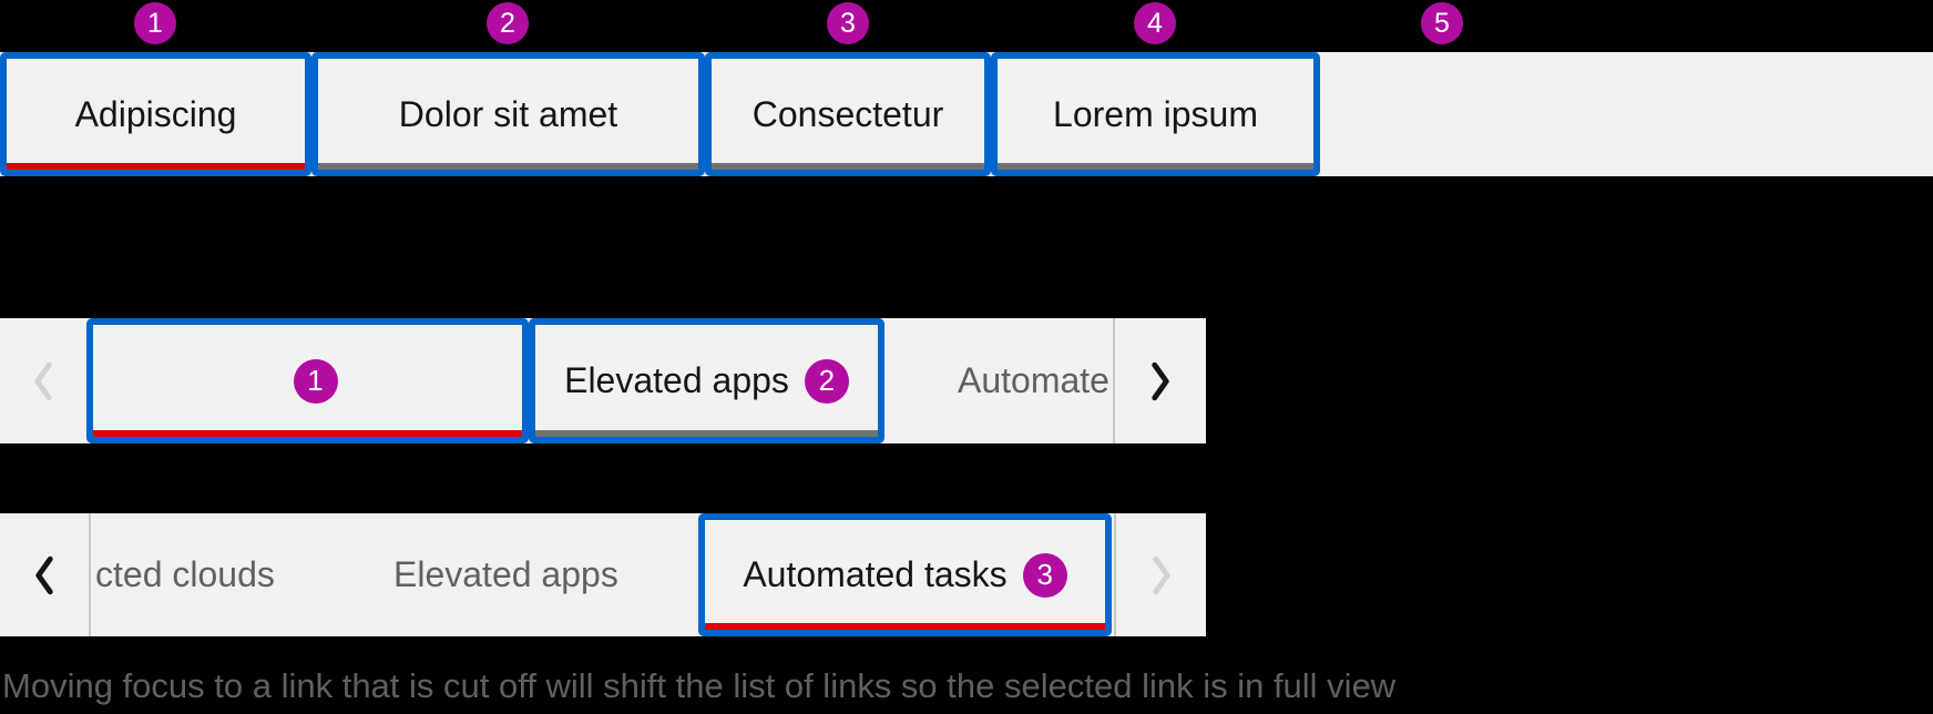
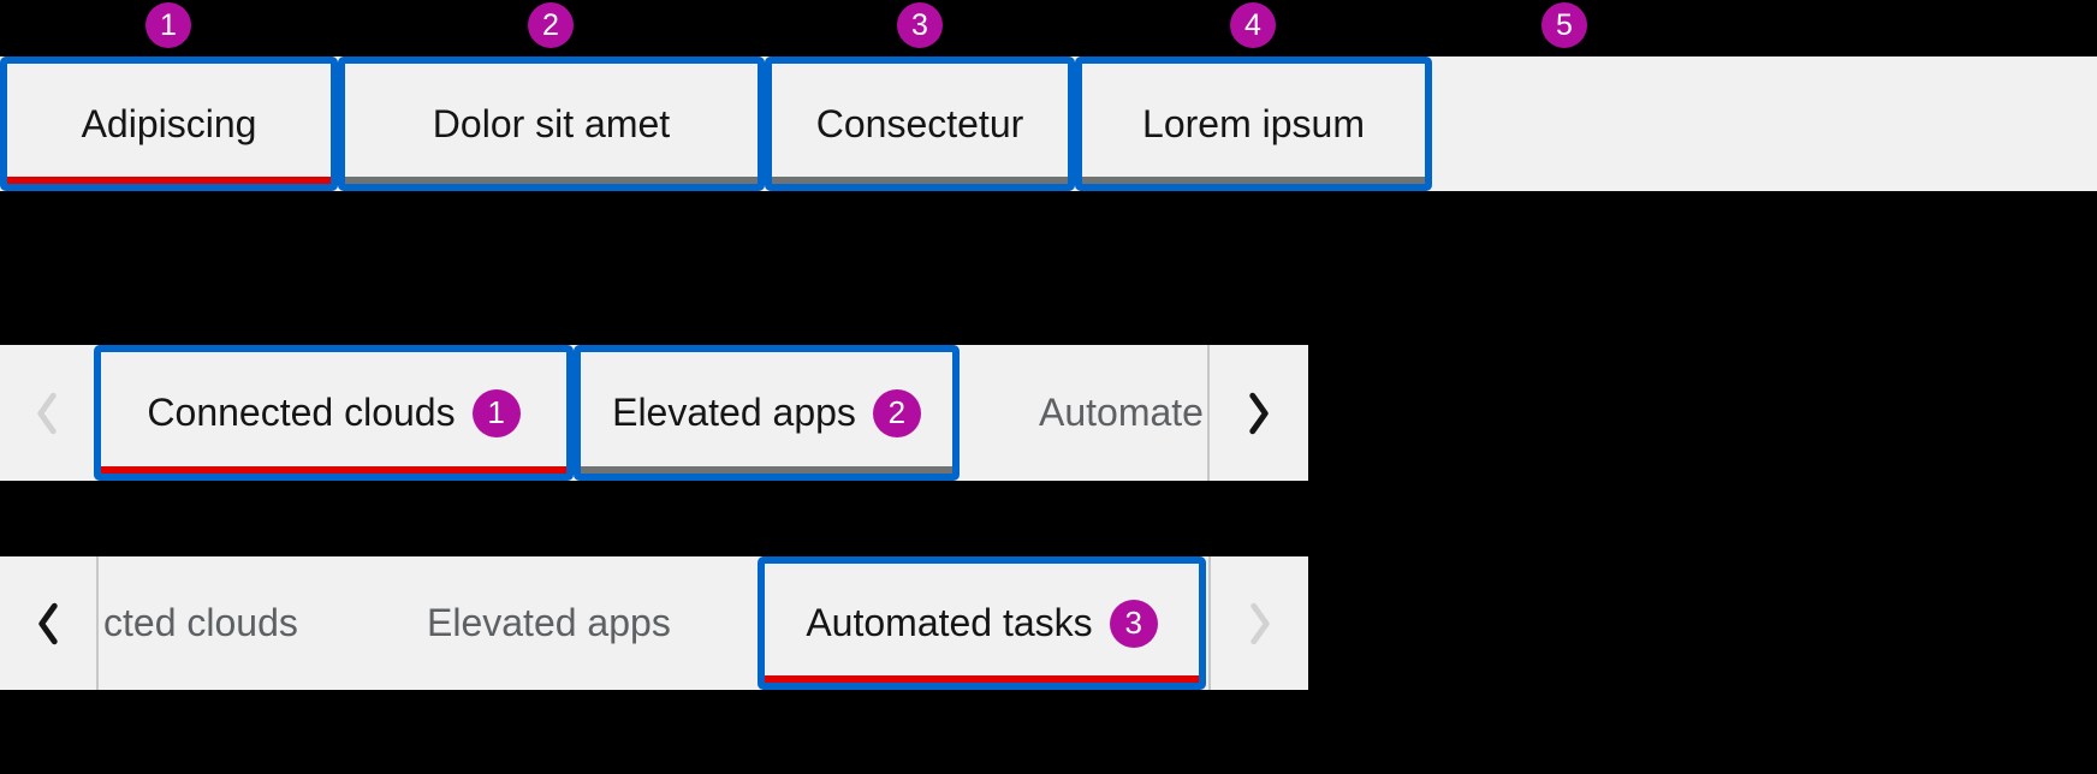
  1
  2
  3
  4
  5
  Adipiscing
  Dolor sit amet
  Consectetur
  Lorem ipsum
+ Connected clouds
  1
  Elevated apps
  2
  Automate
  cted clouds
  Elevated apps
  Automated tasks
  3
- Moving focus to a link that is cut off will shift the list of links so the selected link is in full view
